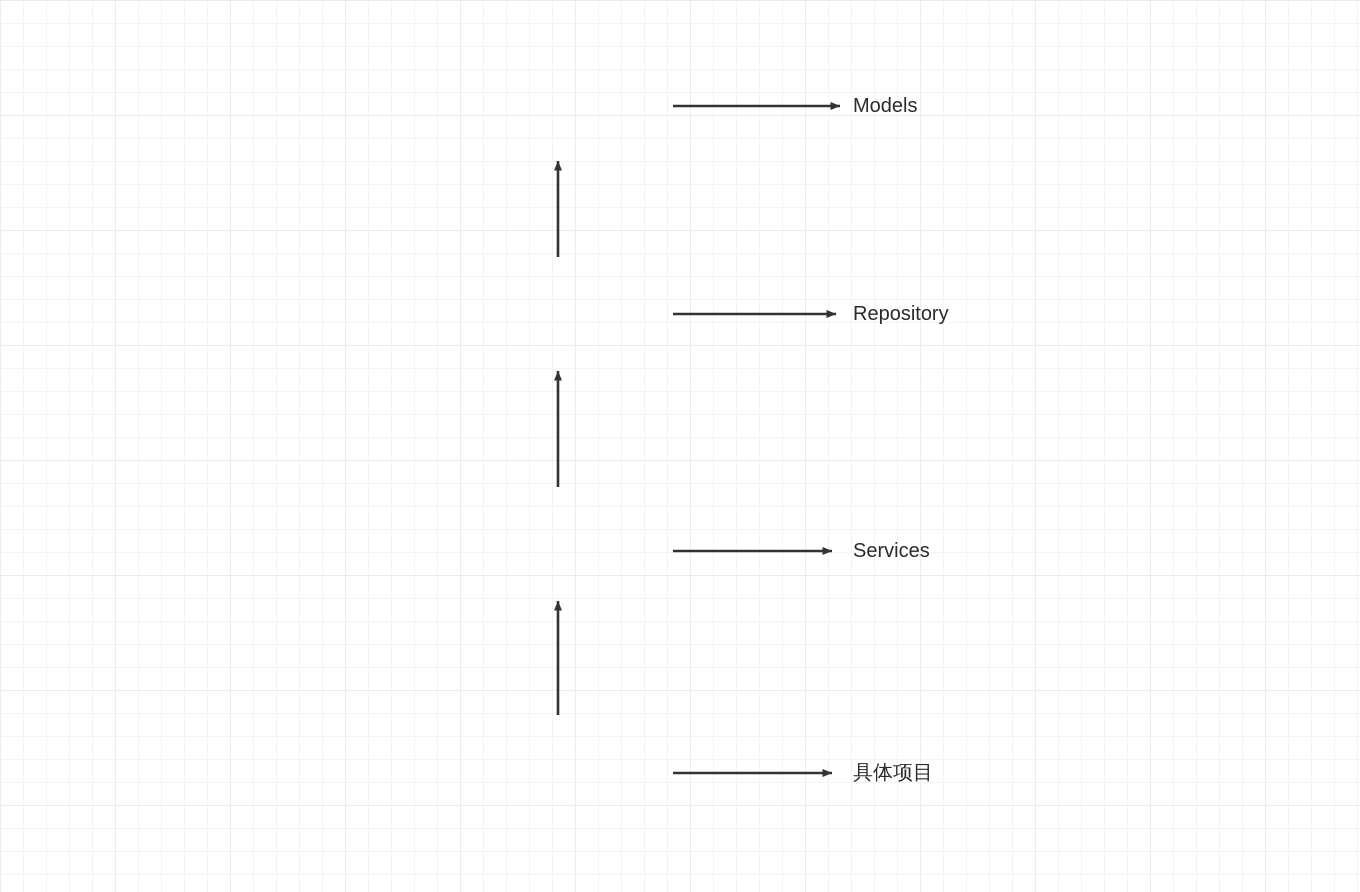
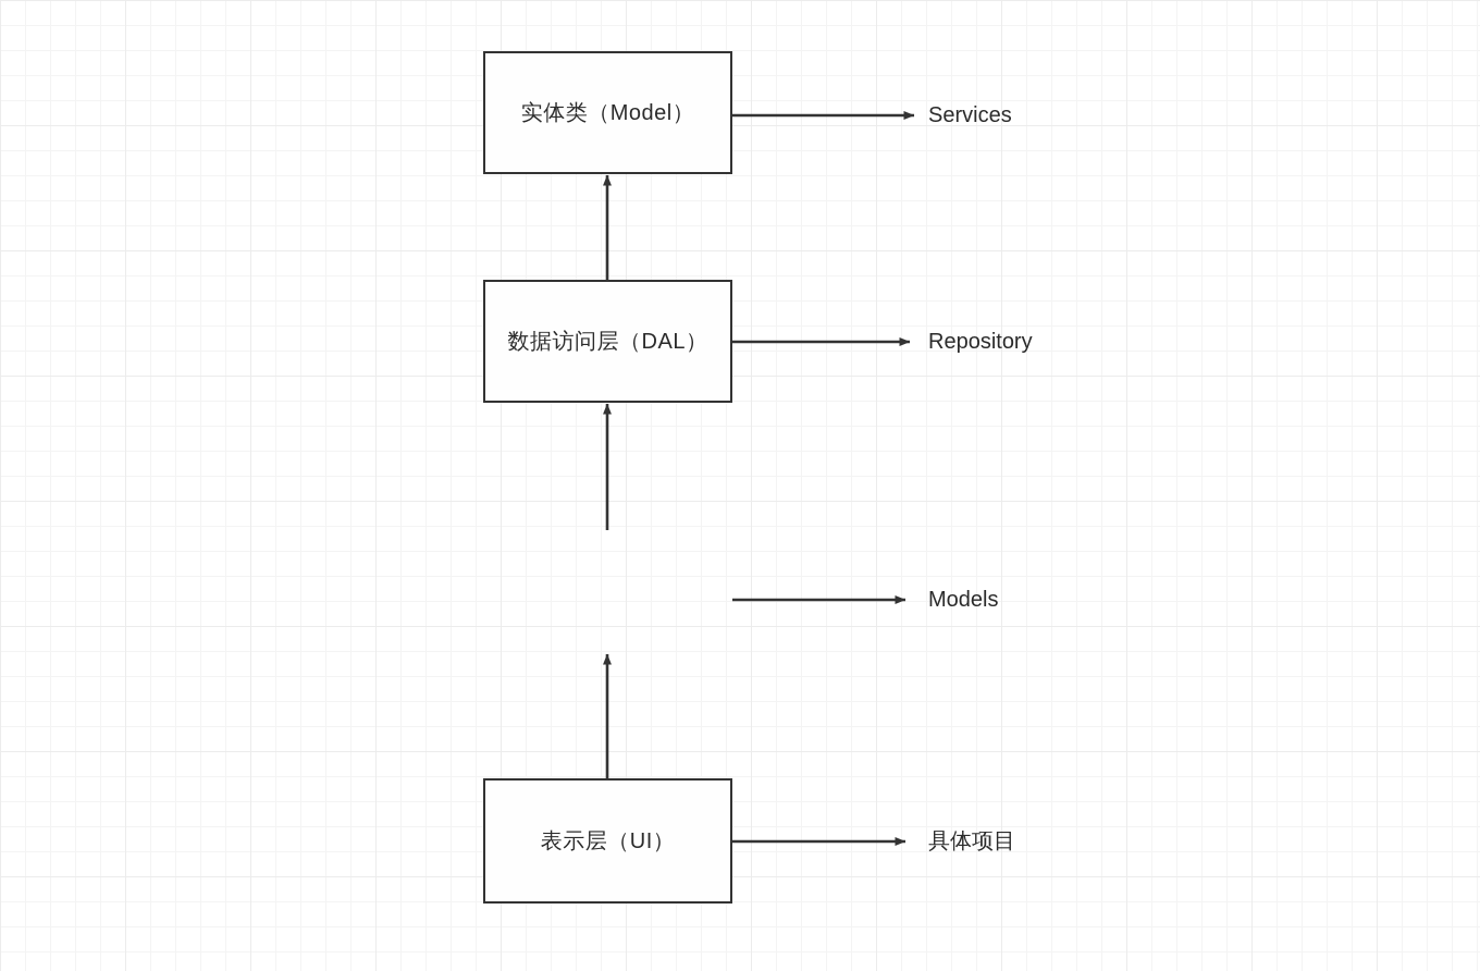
+ 实体类（Model）
+ 数据访问层（DAL）
+ 表示层（UI）
- Models
+ Services
  Repository
- Services
+ Models
  具体项目
